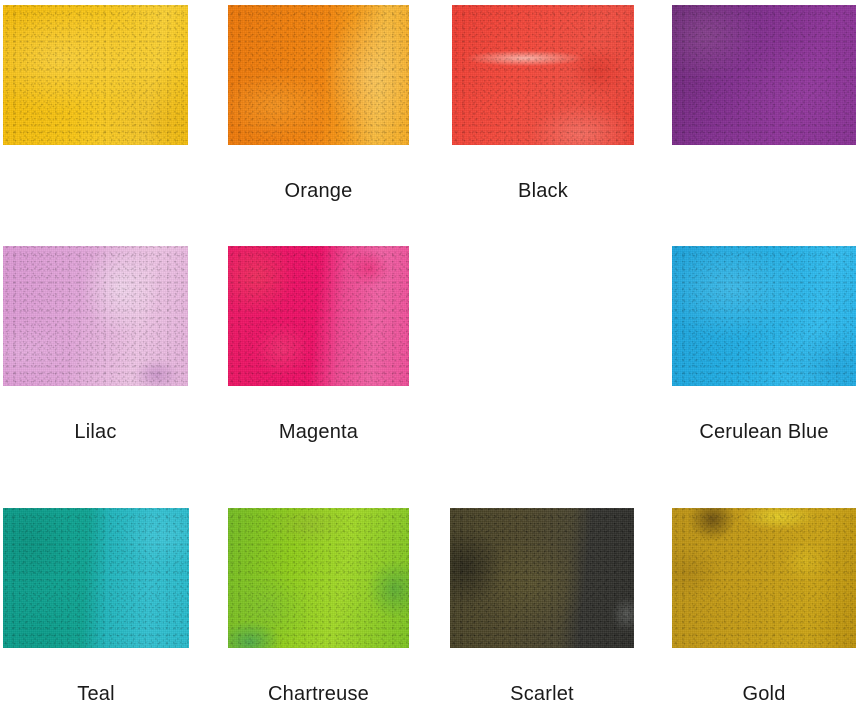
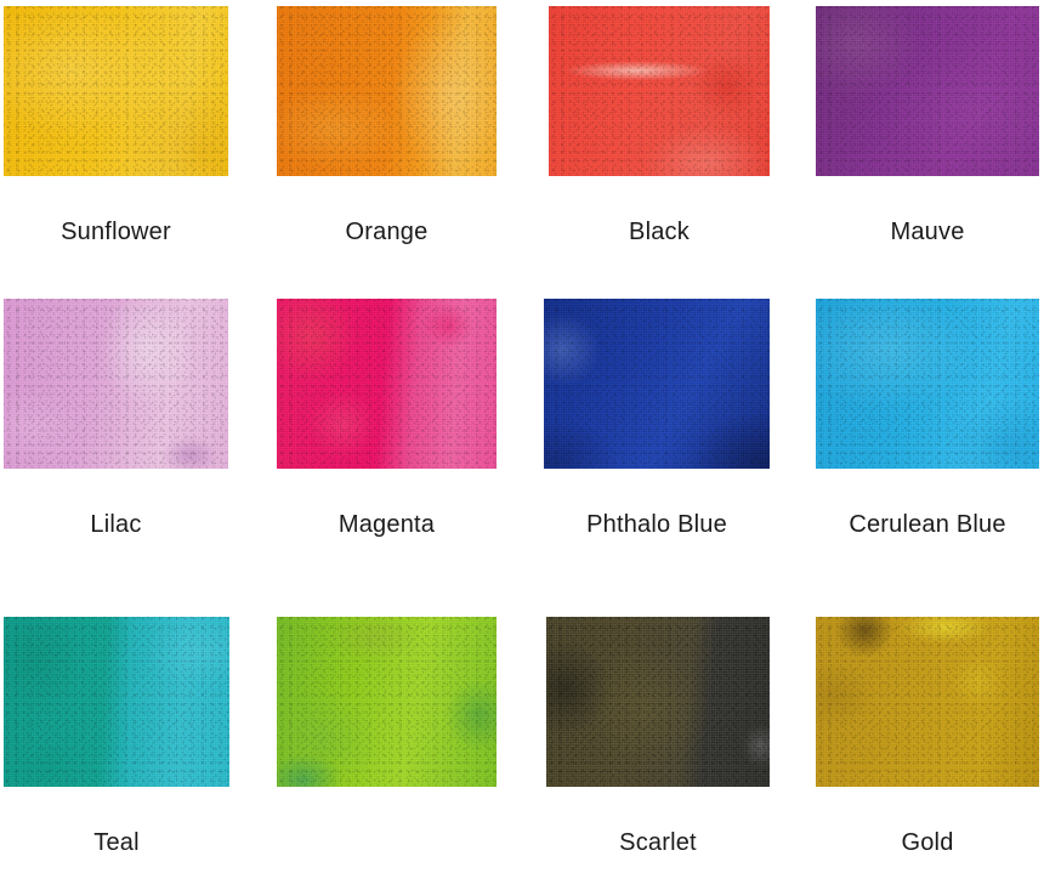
+ Sunflower
  Orange
  Black
+ Mauve
  Lilac
  Magenta
+ Phthalo Blue
  Cerulean Blue
  Teal
- Chartreuse
  Scarlet
  Gold
